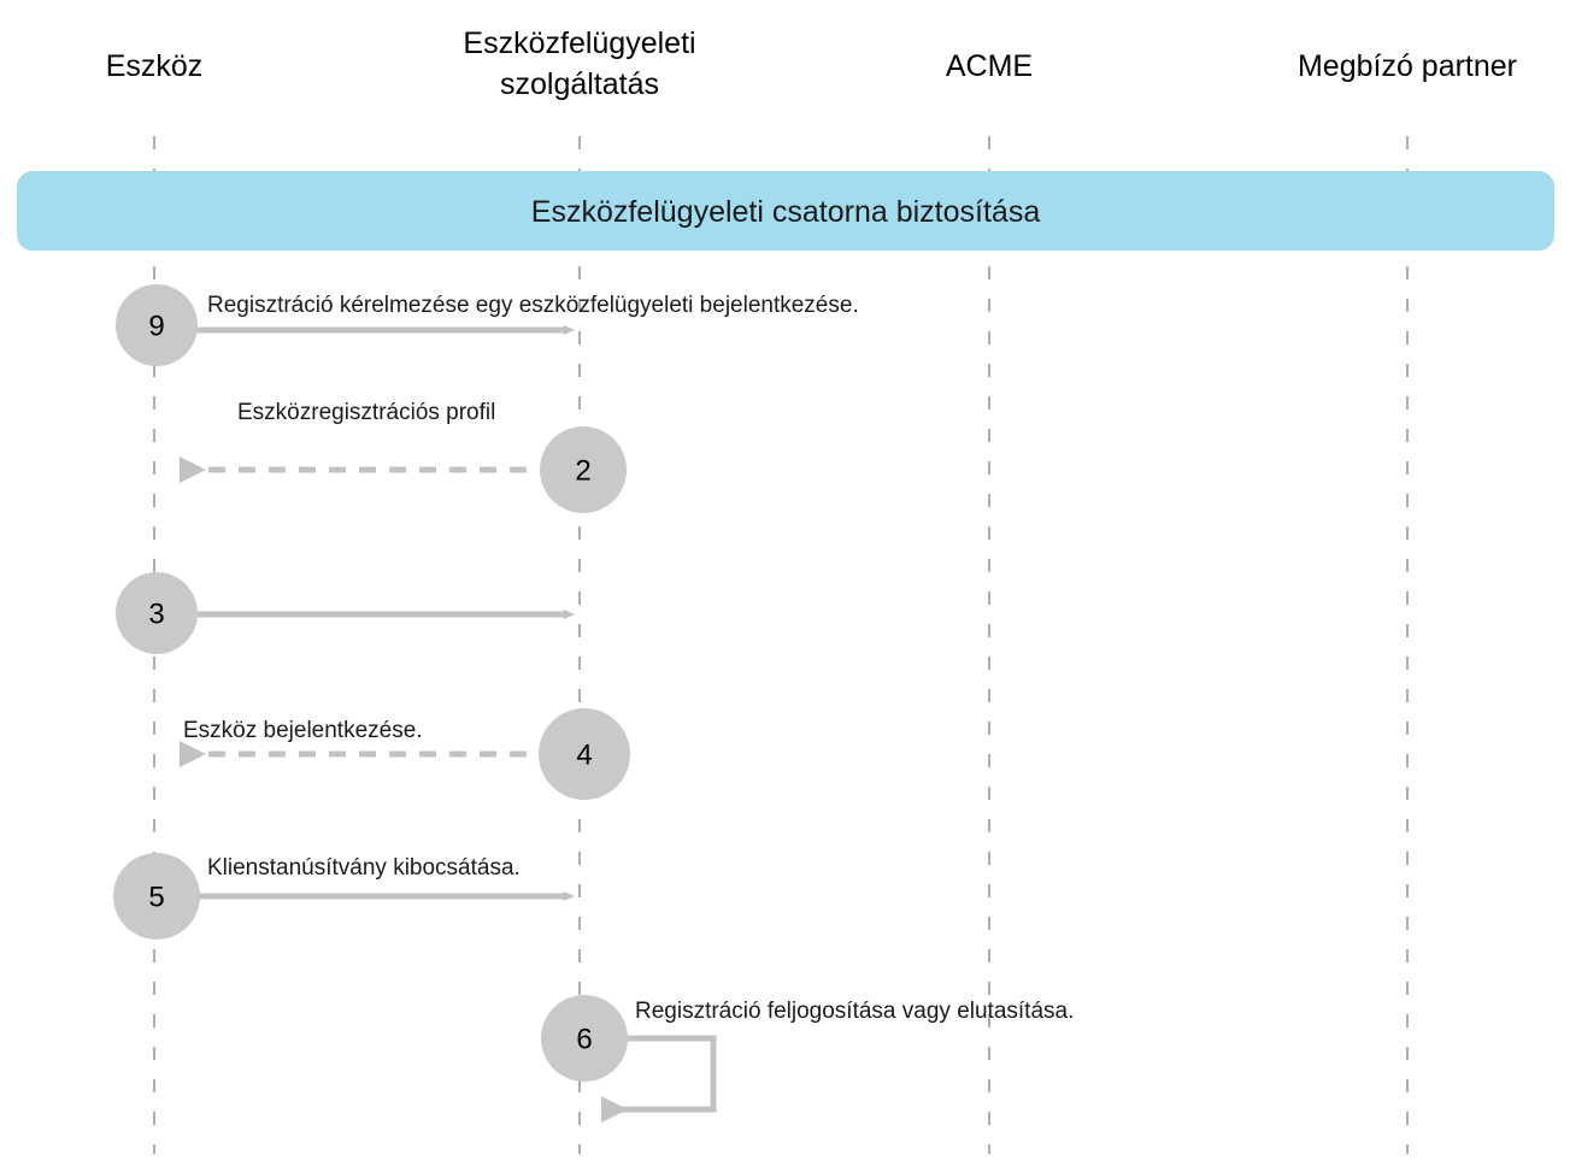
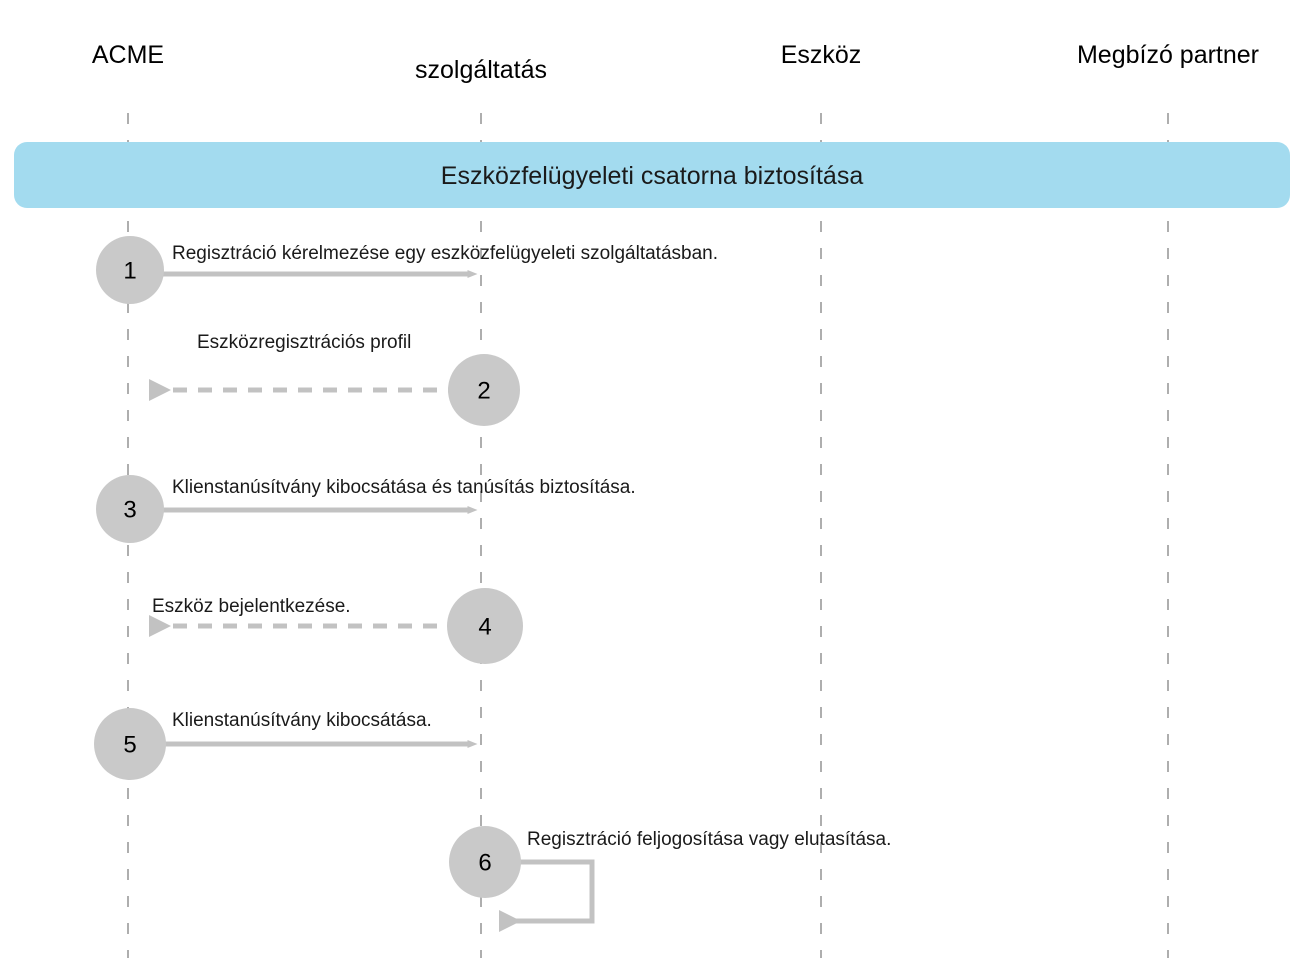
- Eszköz
+ ACME
- Eszközfelügyeleti
  szolgáltatás
- ACME
+ Eszköz
  Megbízó partner
  Eszközfelügyeleti csatorna biztosítása
- Regisztráció kérelmezése egy eszközfelügyeleti bejelentkezése.
+ Regisztráció kérelmezése egy eszközfelügyeleti szolgáltatásban.
- 9
+ 1
  Eszközregisztrációs profil
  2
+ Klienstanúsítvány kibocsátása és tanúsítás biztosítása.
  3
  Eszköz bejelentkezése.
  4
  Klienstanúsítvány kibocsátása.
  5
  Regisztráció feljogosítása vagy elutasítása.
  6
